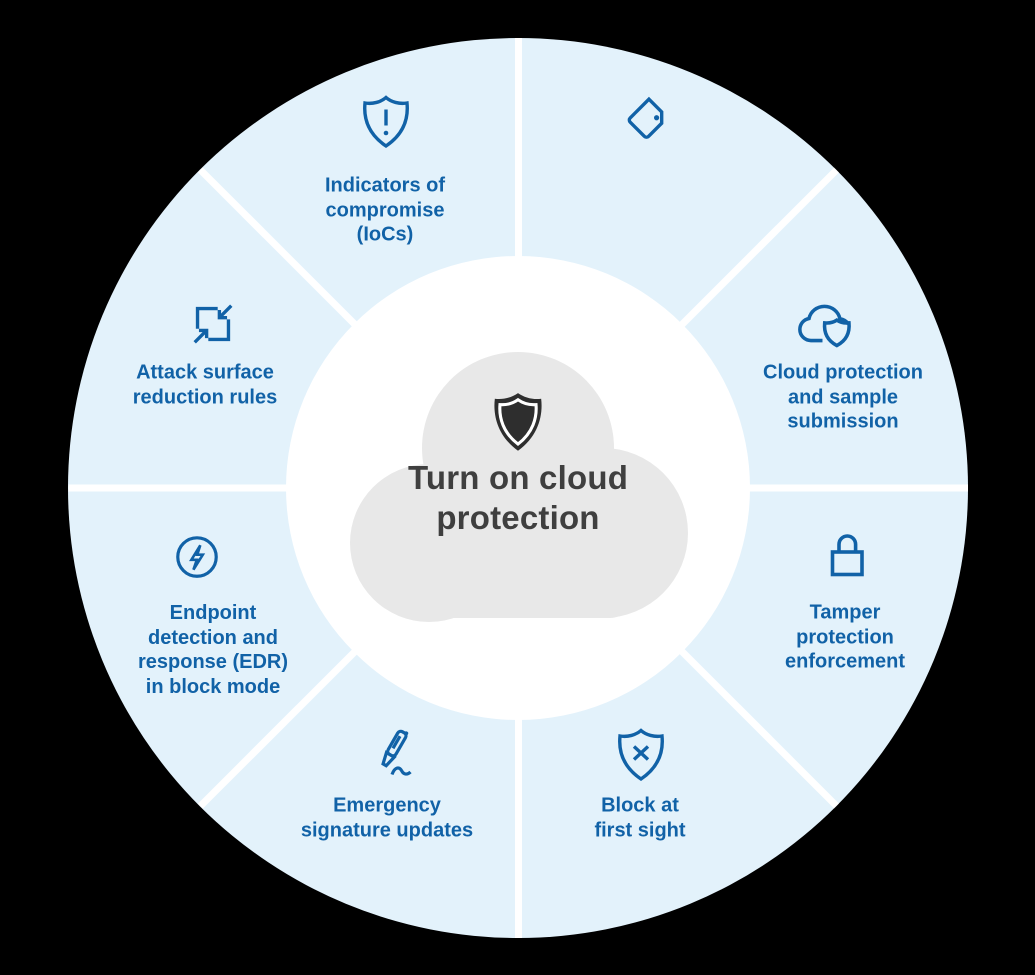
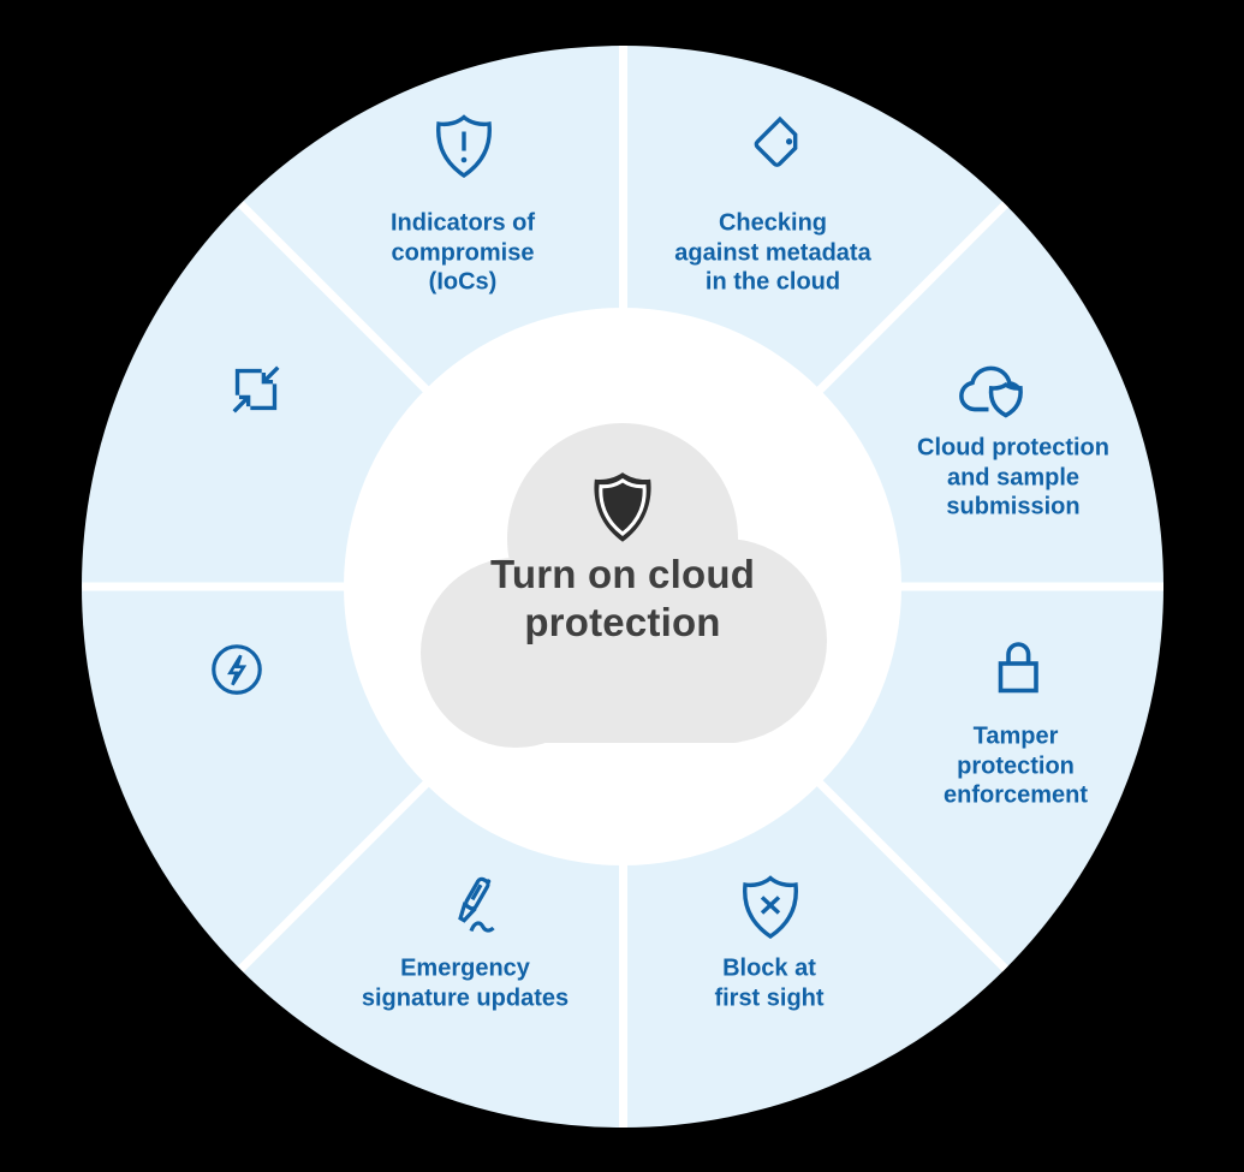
  Turn on cloud
  protection
  Indicators of
  compromise
  (IoCs)
+ Checking
+ against metadata
+ in the cloud
  Cloud protection
  and sample
  submission
  Tamper
  protection
  enforcement
  Block at
  first sight
  Emergency
  signature updates
- Endpoint
- detection and
- response (EDR)
- in block mode
- Attack surface
- reduction rules
